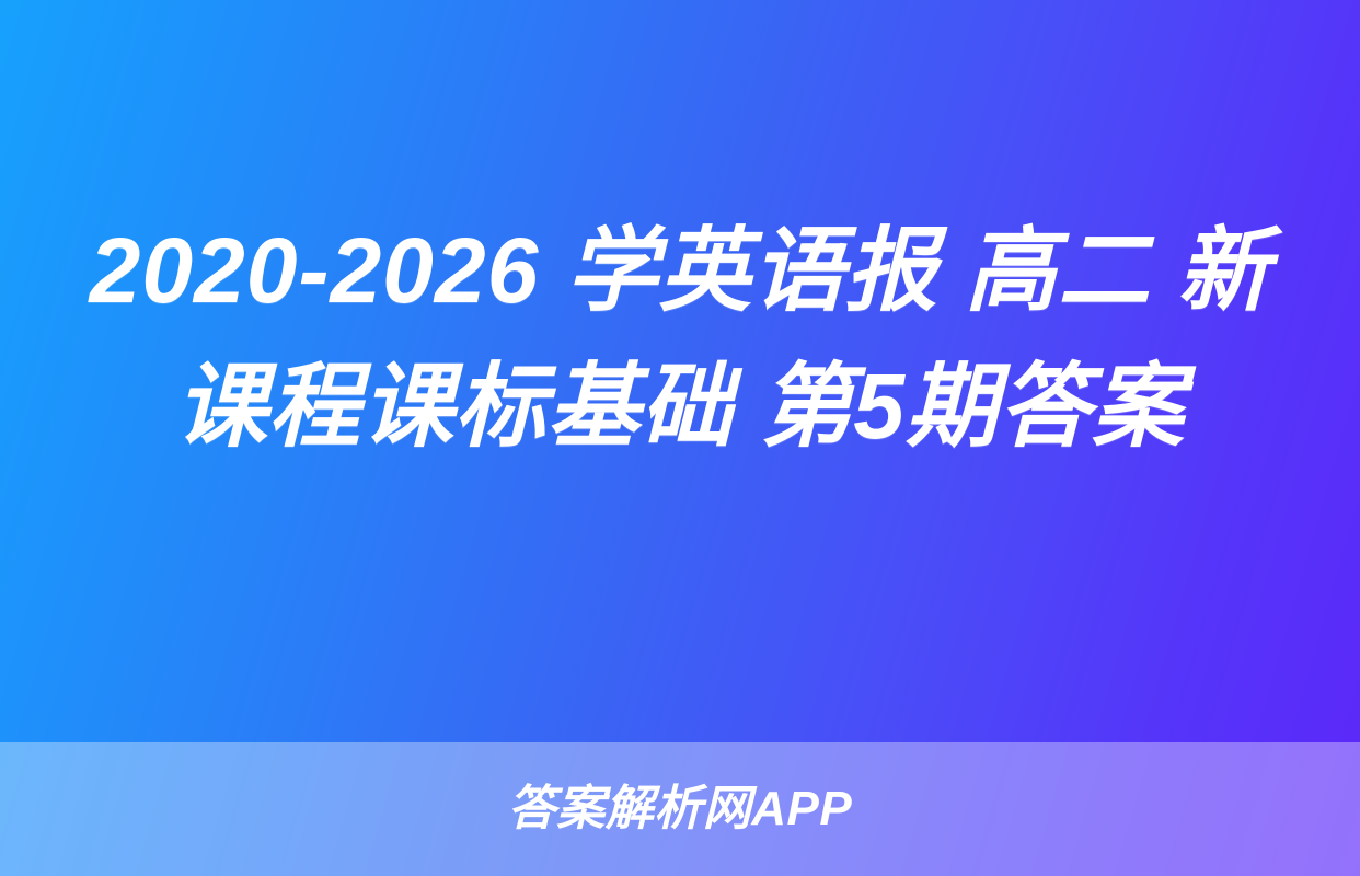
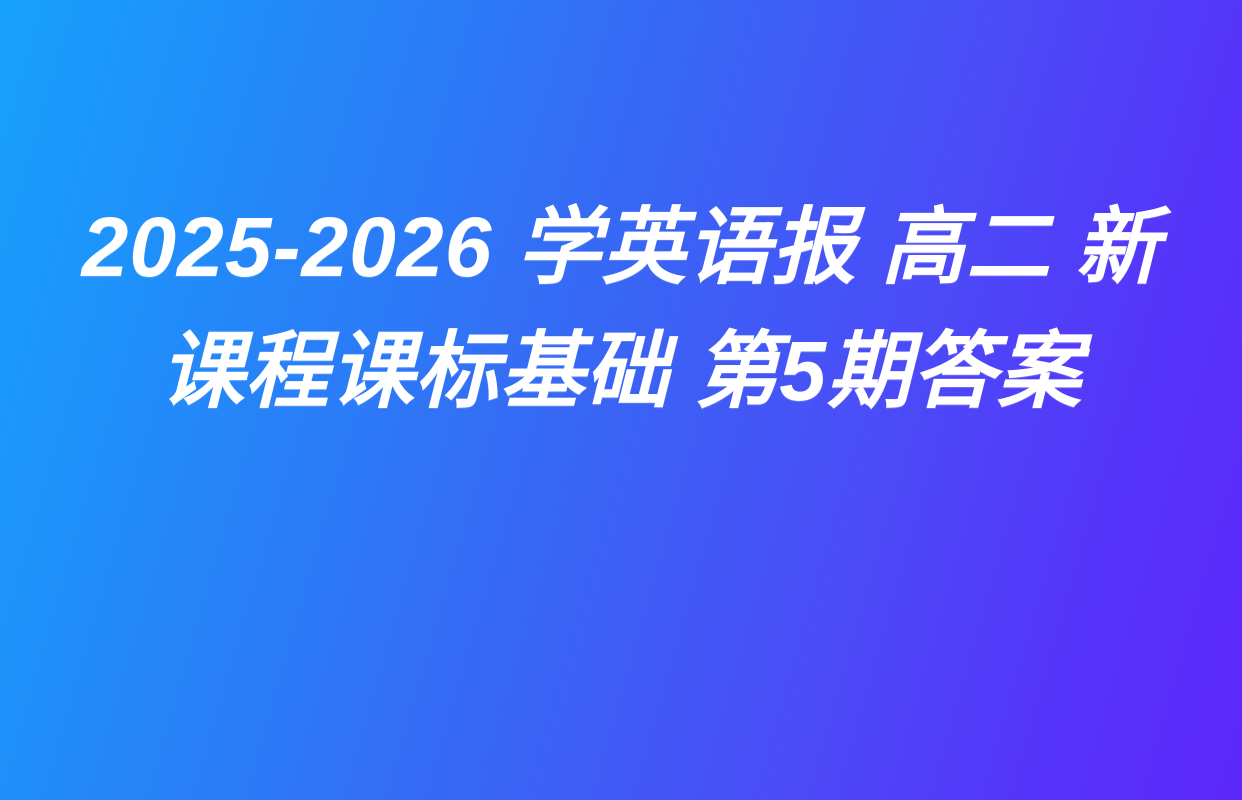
- 2020-2026 学英语报 高二 新课程课标基础 第5期答案
+ 2025-2026 学英语报 高二 新课程课标基础 第5期答案
- 答案解析网APP
